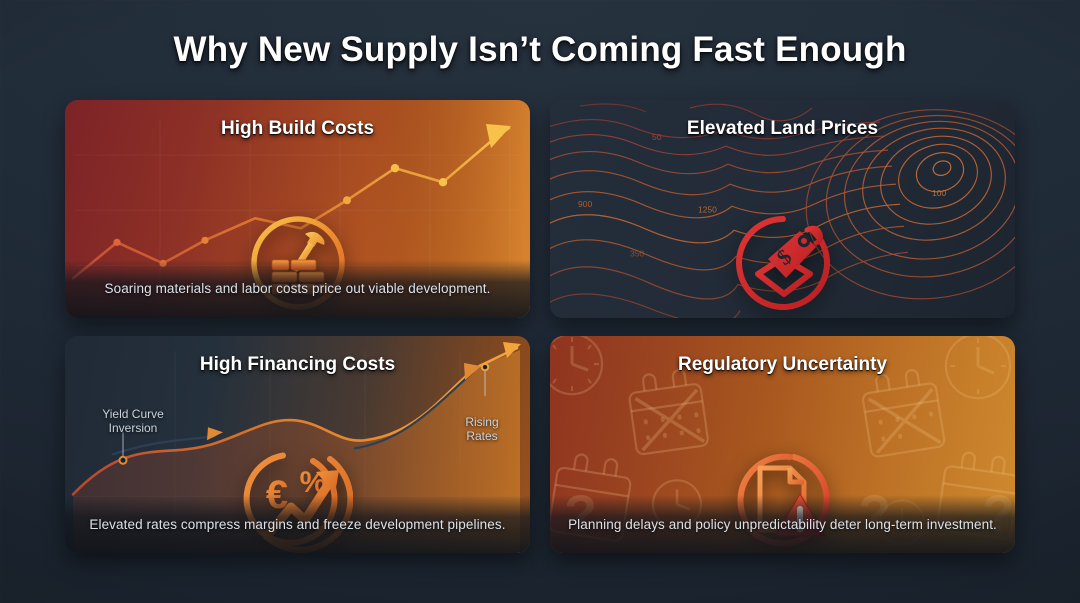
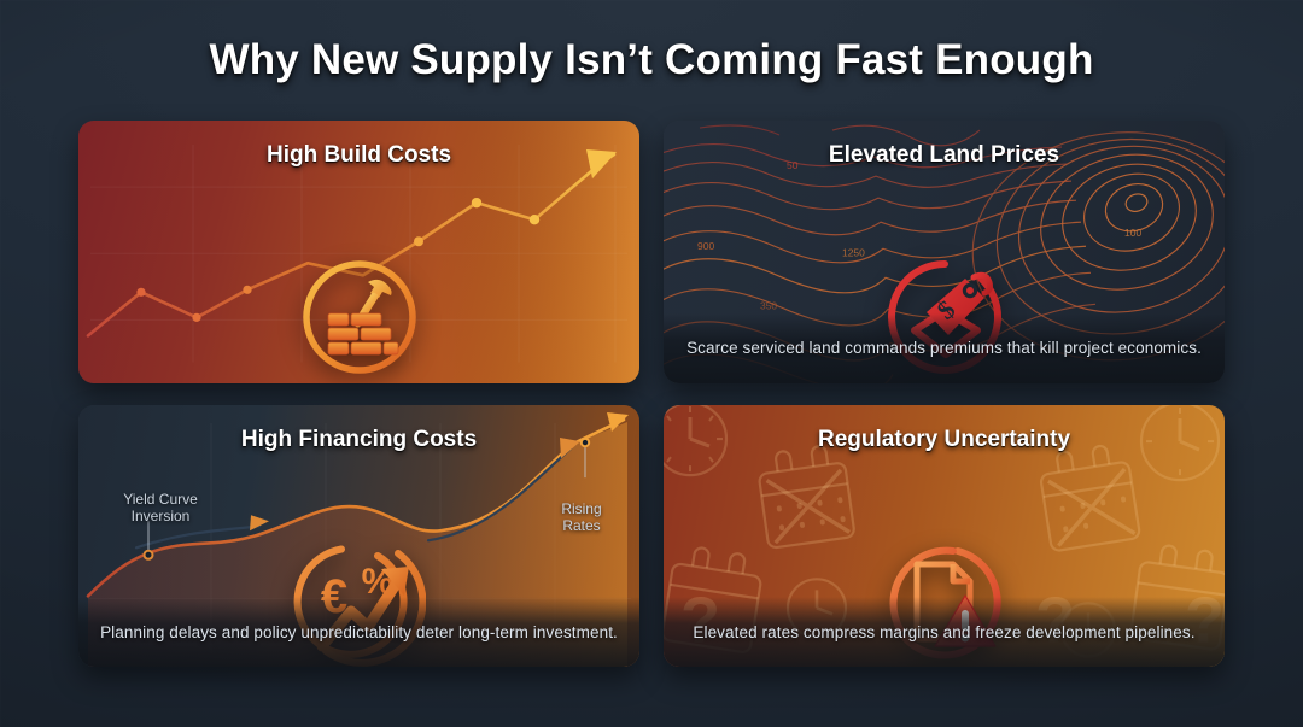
  High Build Costs
- Soaring materials and labor costs price out viable development.
  Elevated Land Prices
+ Scarce serviced land commands premiums that kill project economics.
  High Financing Costs
  Yield Curve
  Inversion
  Rising
  Rates
  %
- Elevated rates compress margins and freeze development pipelines.
+ Planning delays and policy unpredictability deter long-term investment.
  Regulatory Uncertainty
- Planning delays and policy unpredictability deter long-term investment.
+ Elevated rates compress margins and freeze development pipelines.
